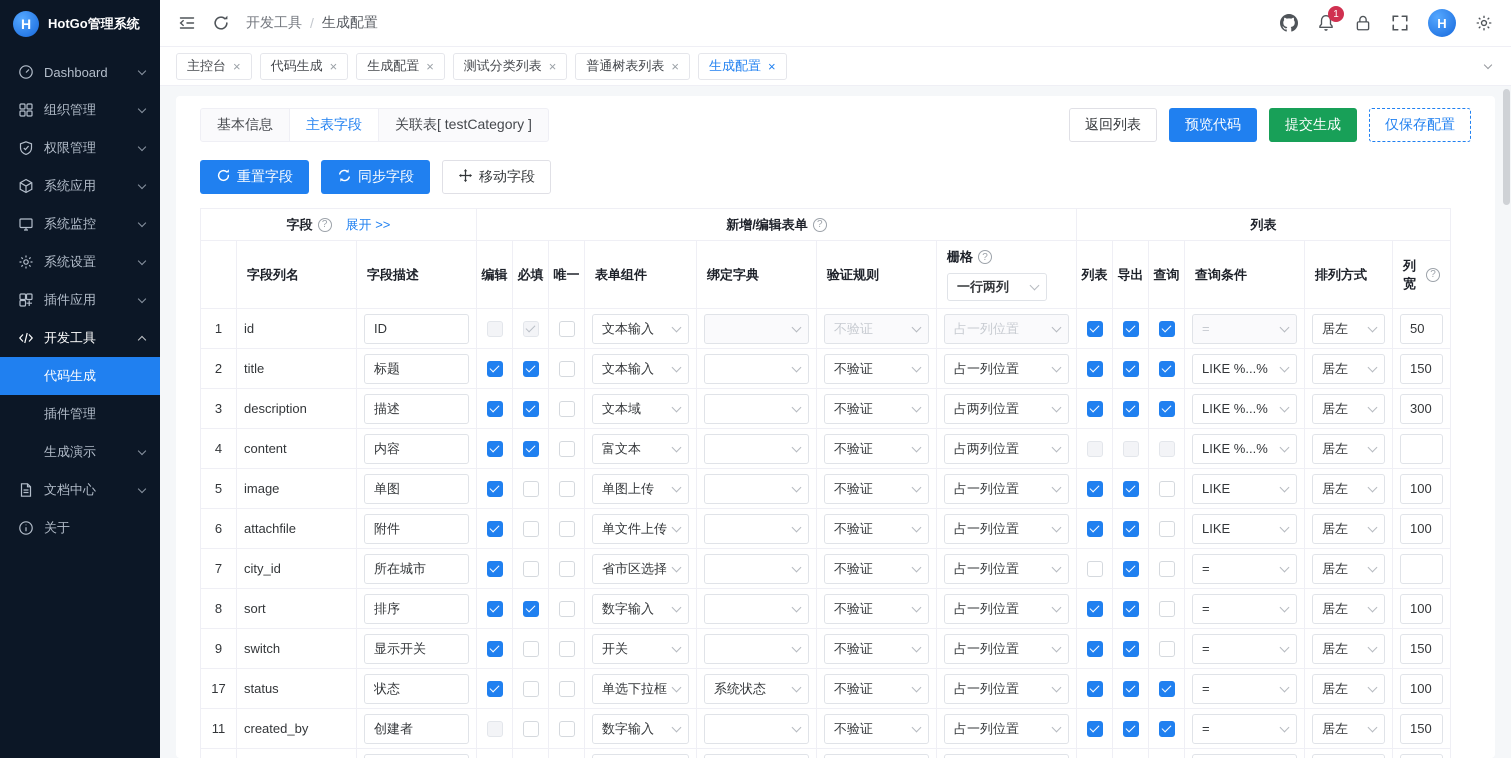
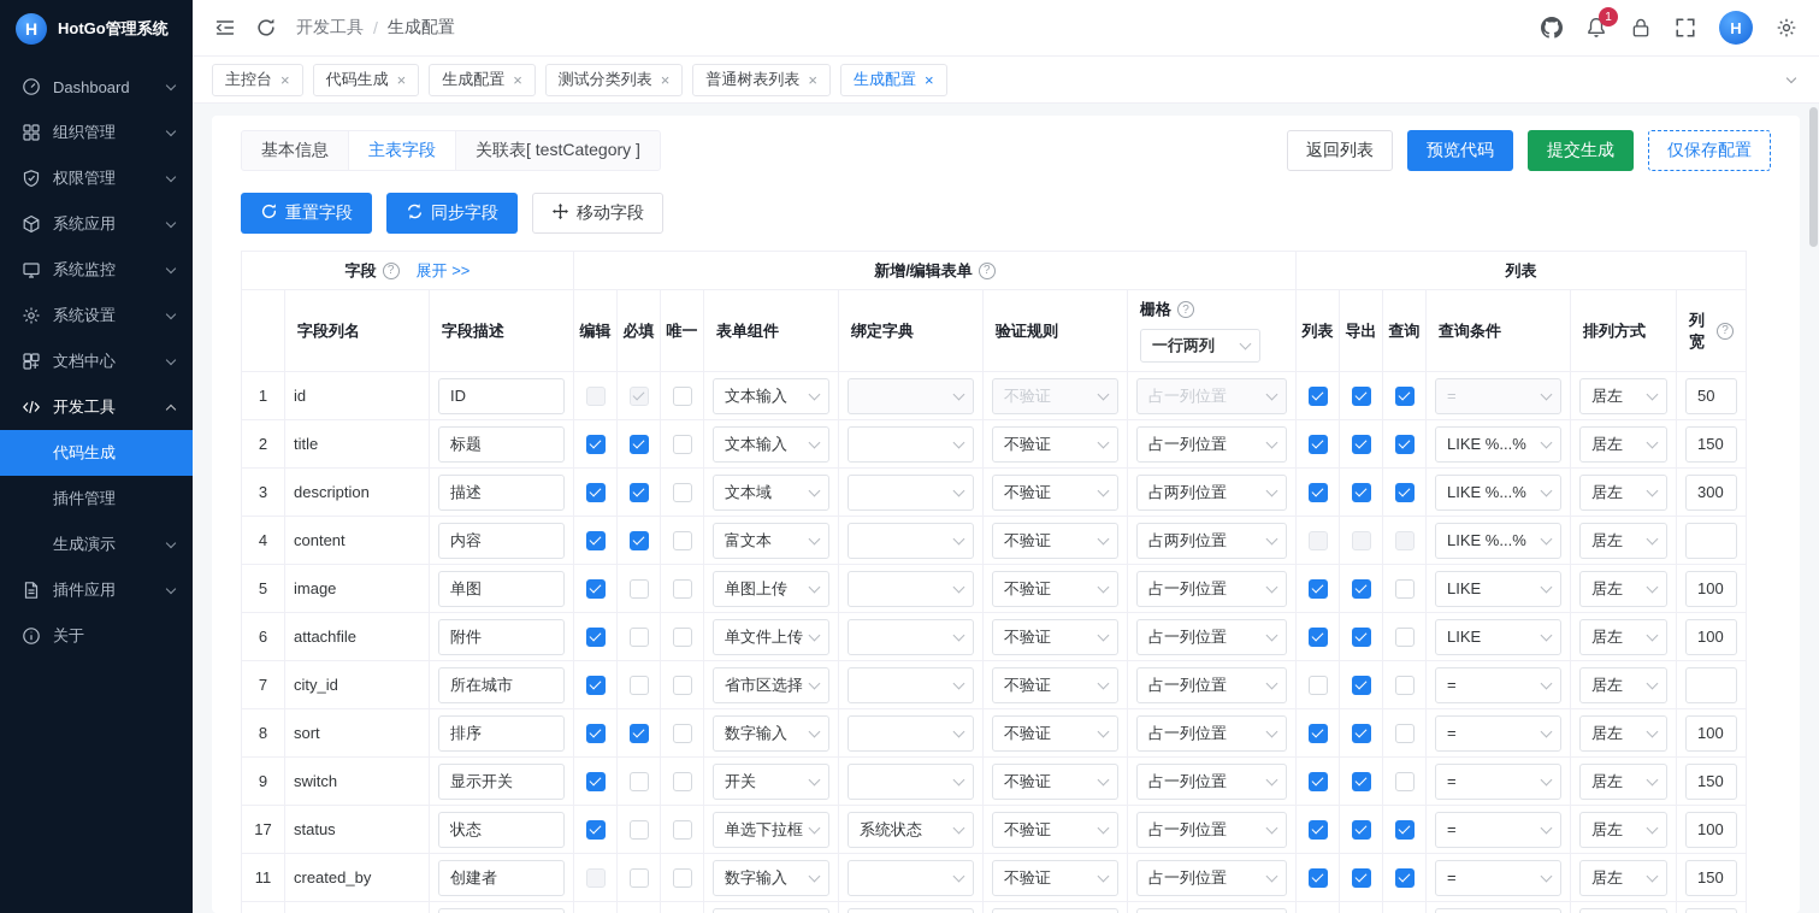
  H
  HotGo管理系统
  Dashboard
  组织管理
  权限管理
  系统应用
  系统监控
  系统设置
- 插件应用
+ 文档中心
  开发工具
  代码生成
  插件管理
  生成演示
- 文档中心
+ 插件应用
  关于
  开发工具
  /
  生成配置
  1
  H
  主控台
  代码生成
  生成配置
  测试分类列表
  普通树表列表
  生成配置
  基本信息
  主表字段
  关联表[ testCategory ]
  返回列表
  预览代码
  提交生成
  仅保存配置
  重置字段
  同步字段
  移动字段
  字段
  展开 >>
  新增/编辑表单
  列表
  字段列名
  字段描述
  编辑
  必填
  唯一
  表单组件
  绑定字典
  验证规则
  栅格
  一行两列
  列表
  导出
  查询
  查询条件
  排列方式
  列宽
  1
  id
  ID
  文本输入
  不验证
  占一列位置
  =
  居左
  50
  2
  title
  标题
  文本输入
  不验证
  占一列位置
  LIKE %...%
  居左
  150
  3
  description
  描述
  文本域
  不验证
  占两列位置
  LIKE %...%
  居左
  300
  4
  content
  内容
  富文本
  不验证
  占两列位置
  LIKE %...%
  居左
  5
  image
  单图
  单图上传
  不验证
  占一列位置
  LIKE
  居左
  100
  6
  attachfile
  附件
  单文件上传
  不验证
  占一列位置
  LIKE
  居左
  100
  7
  city_id
  所在城市
  省市区选择
  不验证
  占一列位置
  =
  居左
  8
  sort
  排序
  数字输入
  不验证
  占一列位置
  =
  居左
  100
  9
  switch
  显示开关
  开关
  不验证
  占一列位置
  =
  居左
  150
  17
  status
  状态
  单选下拉框
  系统状态
  不验证
  占一列位置
  =
  居左
  100
  11
  created_by
  创建者
  数字输入
  不验证
  占一列位置
  =
  居左
  150
